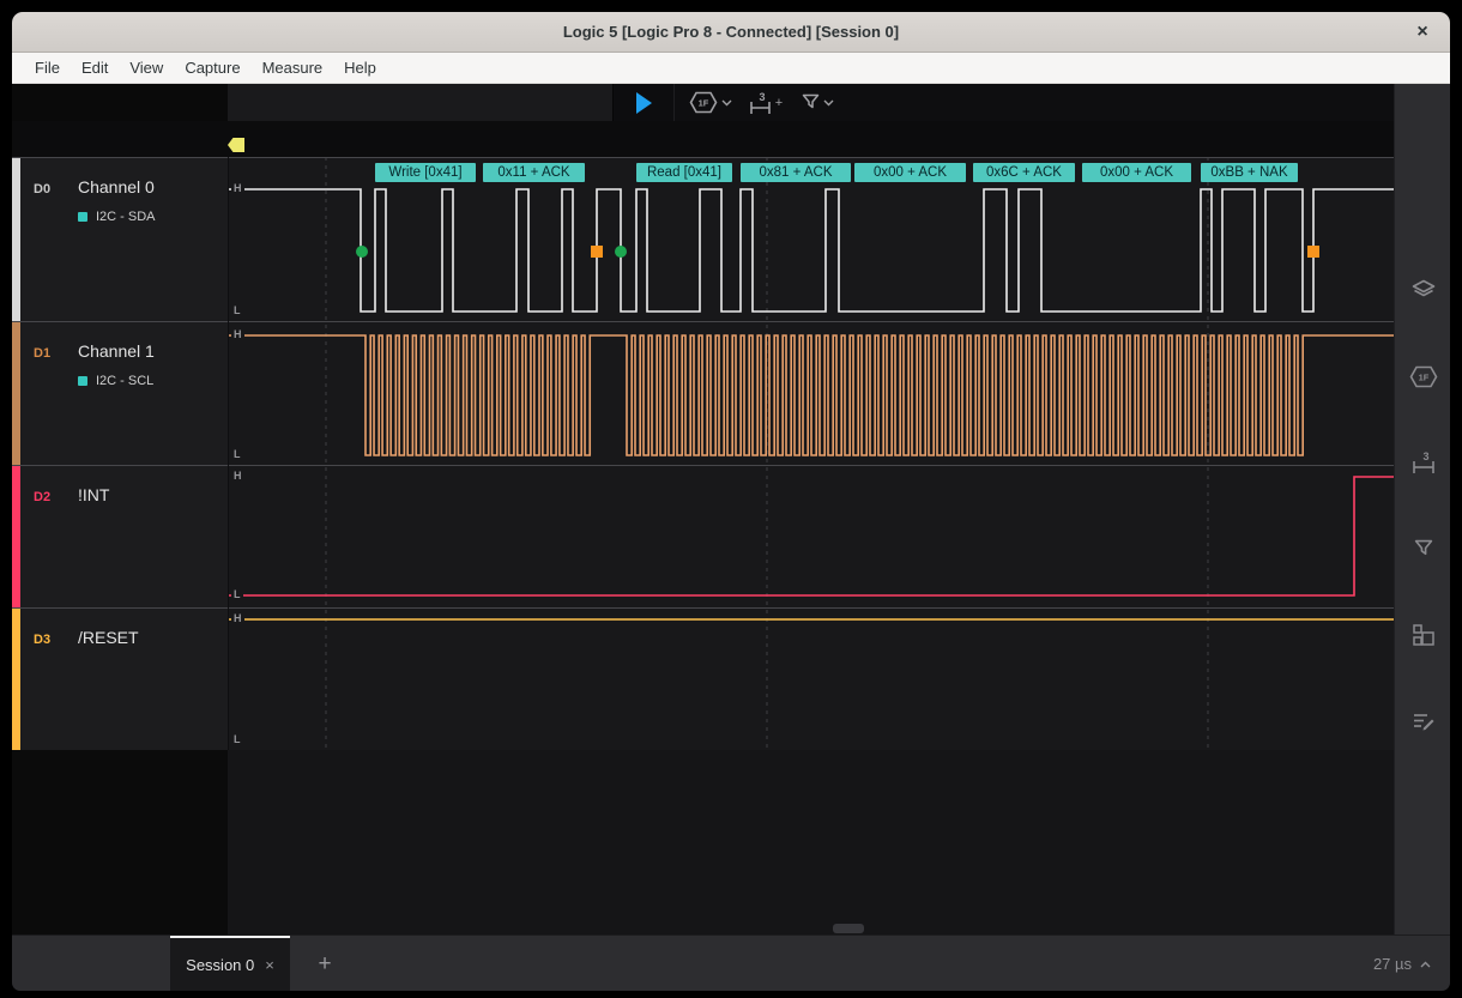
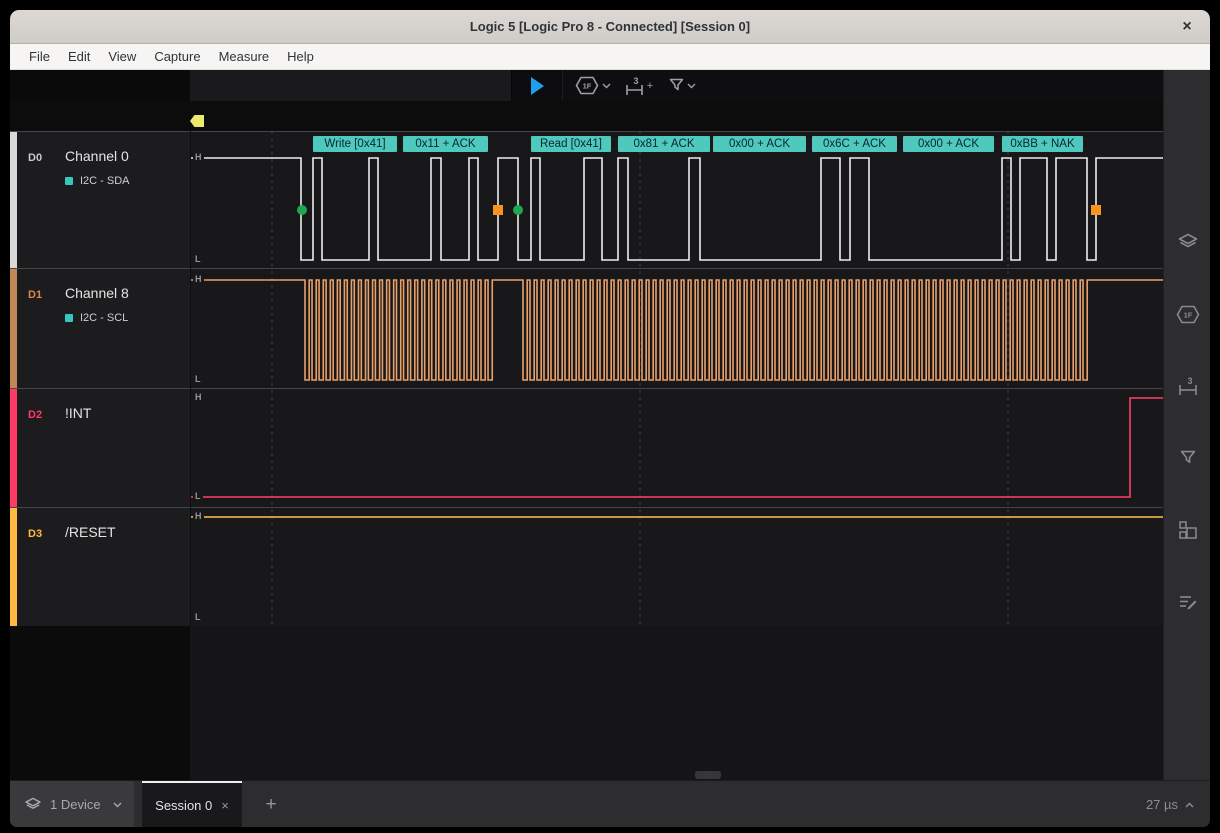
  Logic 5 [Logic Pro 8 - Connected] [Session 0]
  ×
  File
  Edit
  View
  Capture
  Measure
  Help
  1F
  3
  +
  D0
  Channel 0
  I2C - SDA
  D1
- Channel 1
+ Channel 8
  I2C - SCL
  D2
  !INT
  D3
  /RESET
  Write [0x41]
  0x11 + ACK
  Read [0x41]
  0x81 + ACK
  0x00 + ACK
  0x6C + ACK
  0x00 + ACK
  0xBB + NAK
  H
  L
  H
  L
  H
  L
  H
  L
  1F
  3
+ 1 Device
  Session 0
  ×
  +
  27 µs
